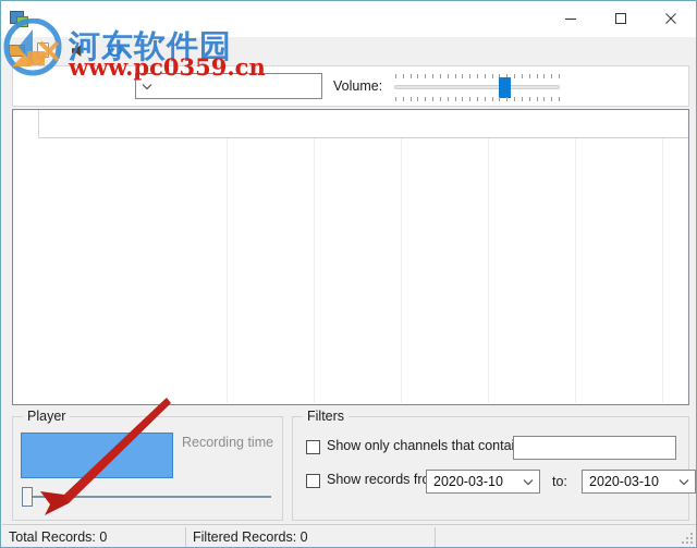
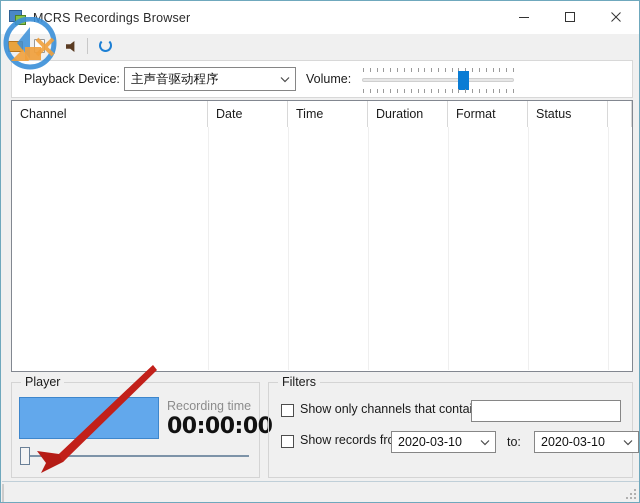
+ MCRS Recordings Browser
+ Playback Device:
+ 主声音驱动程序
  Volume:
+ Channel
+ Date
+ Time
+ Duration
+ Format
+ Status
  Player
  Recording time
+ 00:00:00
  Filters
  Show only channels that conta
  Show records fr
  2020-03-10
  to:
  2020-03-10
- Total Records: 0
- Filtered Records: 0
- 河东软件园
- www.pc0359.cn
